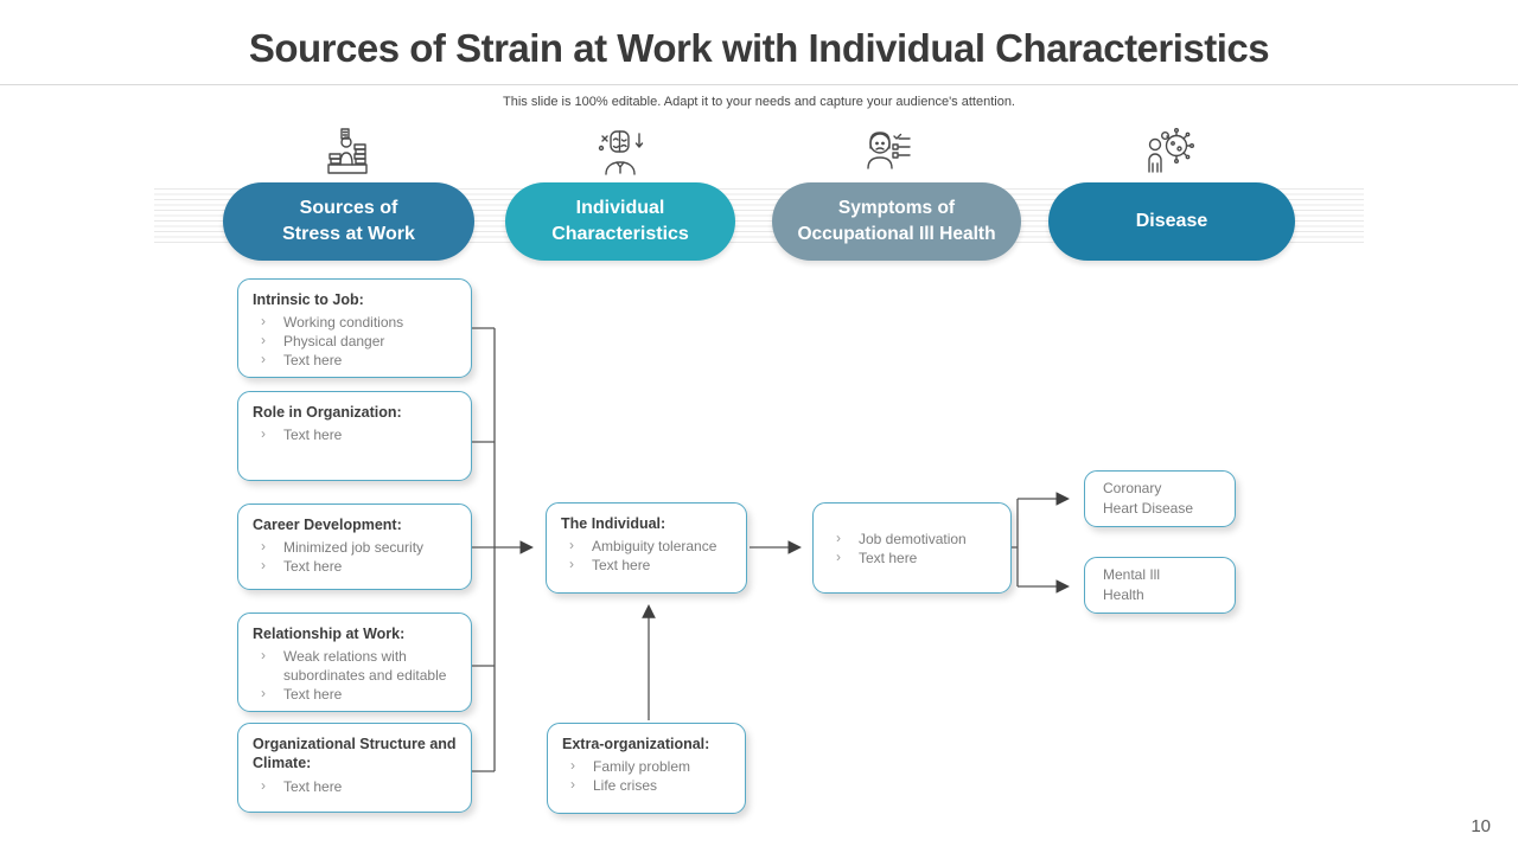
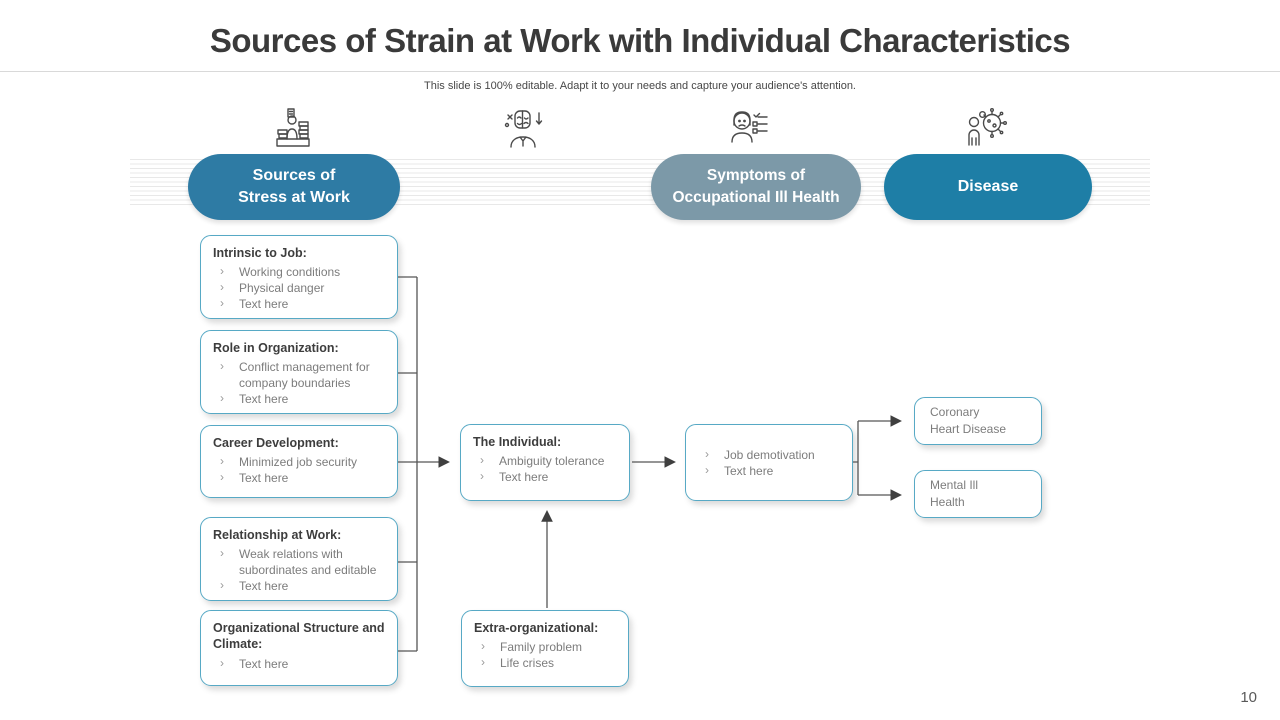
  Sources of Strain at Work with Individual Characteristics
  This slide is 100% editable. Adapt it to your needs and capture your audience's attention.
  Sources of
  Stress at Work
- Individual
- Characteristics
  Symptoms of
  Occupational Ill Health
  Disease
  Intrinsic to Job:
  Working conditions
  Physical danger
  Text here
  Role in Organization:
+ Conflict management for company boundaries
  Text here
  Career Development:
  Minimized job security
  Text here
  Relationship at Work:
  Weak relations with subordinates and editable
  Text here
  Organizational Structure and Climate:
  Text here
  The Individual:
  Ambiguity tolerance
  Text here
  Extra-organizational:
  Family problem
  Life crises
  Job demotivation
  Text here
  Coronary
  Heart Disease
  Mental Ill
  Health
  10
